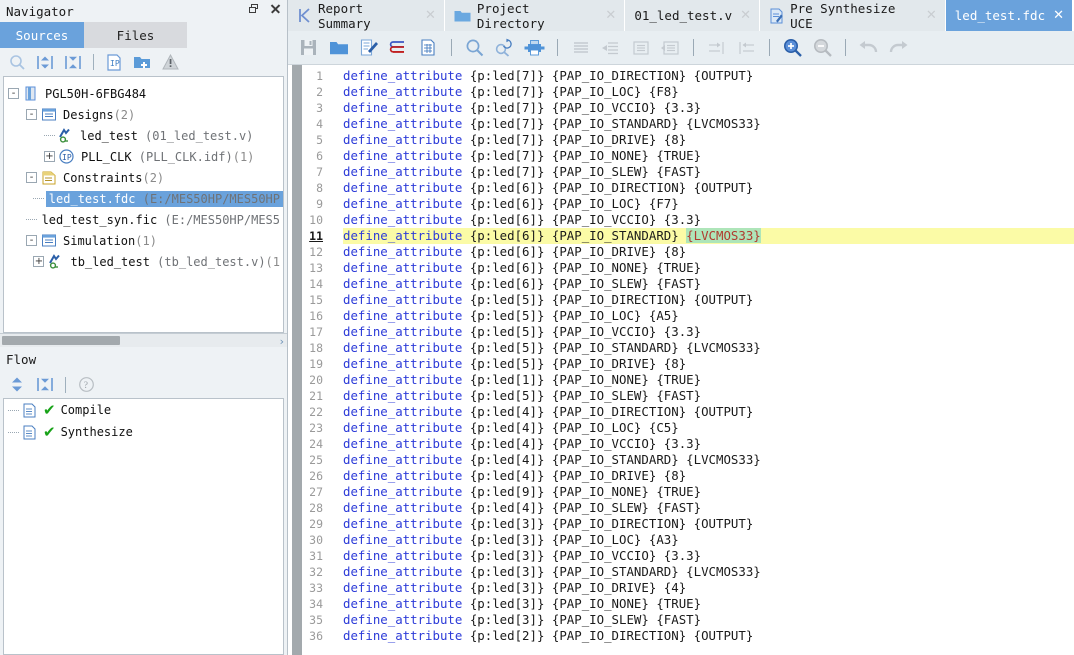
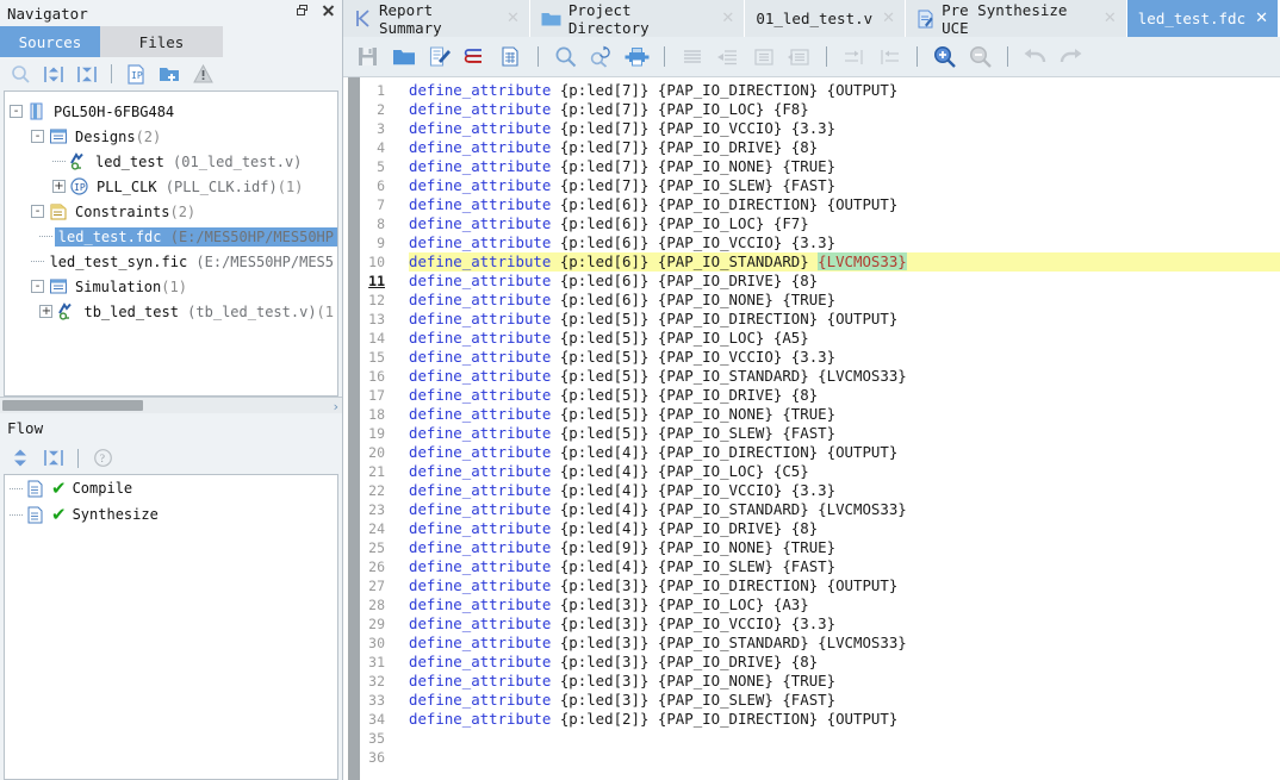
  Navigator
  Sources
  Files
  IP
  -
  PGL50H-6FBG484
  -
  Designs(2)
  led_test (01_led_test.v)
  +
  IP
  PLL_CLK (PLL_CLK.idf)(1)
  -
  Constraints(2)
  led_test.fdc (E:/MES50HP/MES50HP
  led_test_syn.fic (E:/MES50HP/MES5
  -
  Simulation(1)
  +
  tb_led_test (tb_led_test.v)(1
  ›
  Flow
  ?
  ✔
  Compile
  ✔
  Synthesize
  Report Summary
  ✕
  Project Directory
  ✕
  01_led_test.v
  ✕
  Pre Synthesize UCE
  ✕
  led_test.fdc
  ✕
  1
  2
  3
  4
  5
  6
  7
  8
  9
  10
  11
  12
  13
  14
  15
  16
  17
  18
  19
  20
  21
  22
  23
  24
  25
  26
  27
  28
  29
  30
  31
  32
  33
  34
  35
  36
  define_attribute {p:led[7]} {PAP_IO_DIRECTION} {OUTPUT}
  define_attribute {p:led[7]} {PAP_IO_LOC} {F8}
  define_attribute {p:led[7]} {PAP_IO_VCCIO} {3.3}
- define_attribute {p:led[7]} {PAP_IO_STANDARD} {LVCMOS33}
  define_attribute {p:led[7]} {PAP_IO_DRIVE} {8}
  define_attribute {p:led[7]} {PAP_IO_NONE} {TRUE}
  define_attribute {p:led[7]} {PAP_IO_SLEW} {FAST}
  define_attribute {p:led[6]} {PAP_IO_DIRECTION} {OUTPUT}
  define_attribute {p:led[6]} {PAP_IO_LOC} {F7}
  define_attribute {p:led[6]} {PAP_IO_VCCIO} {3.3}
  define_attribute {p:led[6]} {PAP_IO_STANDARD} {LVCMOS33}
  define_attribute {p:led[6]} {PAP_IO_DRIVE} {8}
  define_attribute {p:led[6]} {PAP_IO_NONE} {TRUE}
- define_attribute {p:led[6]} {PAP_IO_SLEW} {FAST}
  define_attribute {p:led[5]} {PAP_IO_DIRECTION} {OUTPUT}
  define_attribute {p:led[5]} {PAP_IO_LOC} {A5}
  define_attribute {p:led[5]} {PAP_IO_VCCIO} {3.3}
  define_attribute {p:led[5]} {PAP_IO_STANDARD} {LVCMOS33}
  define_attribute {p:led[5]} {PAP_IO_DRIVE} {8}
- define_attribute {p:led[1]} {PAP_IO_NONE} {TRUE}
+ define_attribute {p:led[5]} {PAP_IO_NONE} {TRUE}
  define_attribute {p:led[5]} {PAP_IO_SLEW} {FAST}
  define_attribute {p:led[4]} {PAP_IO_DIRECTION} {OUTPUT}
  define_attribute {p:led[4]} {PAP_IO_LOC} {C5}
  define_attribute {p:led[4]} {PAP_IO_VCCIO} {3.3}
  define_attribute {p:led[4]} {PAP_IO_STANDARD} {LVCMOS33}
  define_attribute {p:led[4]} {PAP_IO_DRIVE} {8}
  define_attribute {p:led[9]} {PAP_IO_NONE} {TRUE}
  define_attribute {p:led[4]} {PAP_IO_SLEW} {FAST}
  define_attribute {p:led[3]} {PAP_IO_DIRECTION} {OUTPUT}
  define_attribute {p:led[3]} {PAP_IO_LOC} {A3}
  define_attribute {p:led[3]} {PAP_IO_VCCIO} {3.3}
  define_attribute {p:led[3]} {PAP_IO_STANDARD} {LVCMOS33}
- define_attribute {p:led[3]} {PAP_IO_DRIVE} {4}
+ define_attribute {p:led[3]} {PAP_IO_DRIVE} {8}
  define_attribute {p:led[3]} {PAP_IO_NONE} {TRUE}
  define_attribute {p:led[3]} {PAP_IO_SLEW} {FAST}
  define_attribute {p:led[2]} {PAP_IO_DIRECTION} {OUTPUT}
